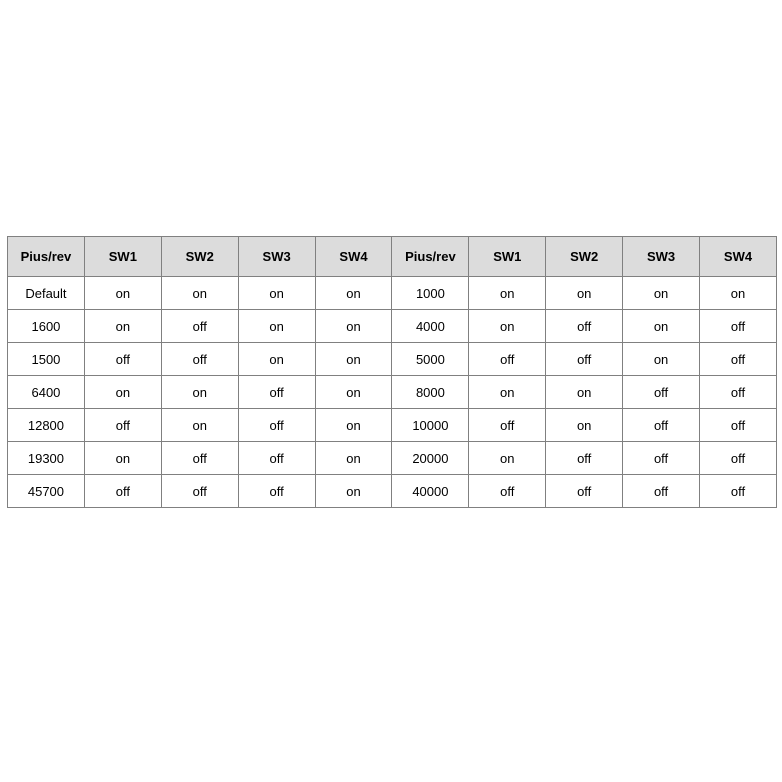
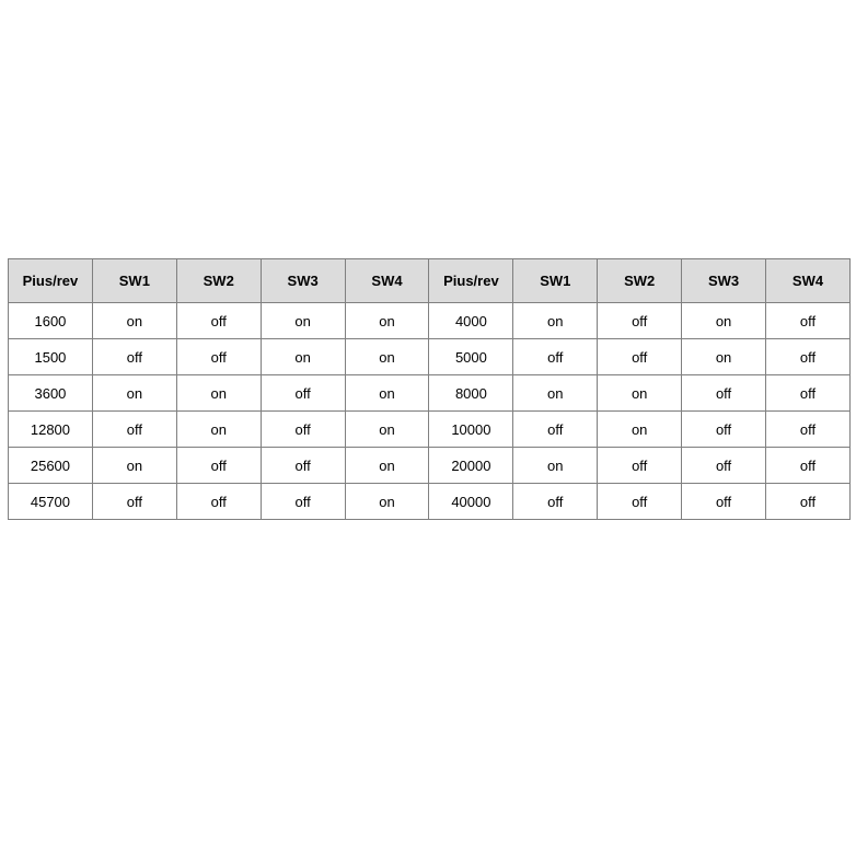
  Pius/rev	SW1	SW2	SW3	SW4	Pius/rev	SW1	SW2	SW3	SW4
- Default	on	on	on	on	1000	on	on	on	on
  1600	on	off	on	on	4000	on	off	on	off
  1500	off	off	on	on	5000	off	off	on	off
- 6400	on	on	off	on	8000	on	on	off	off
+ 3600	on	on	off	on	8000	on	on	off	off
  12800	off	on	off	on	10000	off	on	off	off
- 19300	on	off	off	on	20000	on	off	off	off
+ 25600	on	off	off	on	20000	on	off	off	off
  45700	off	off	off	on	40000	off	off	off	off
